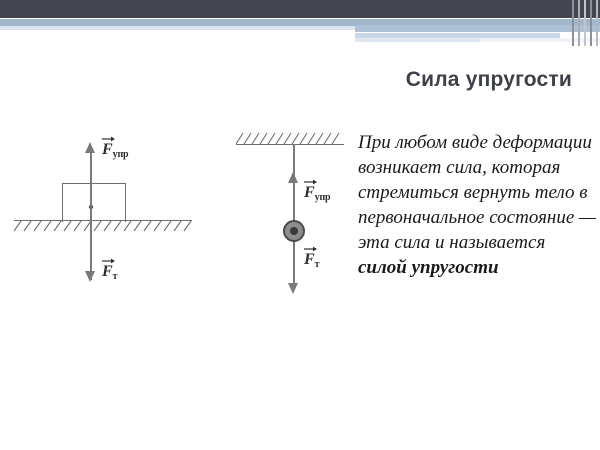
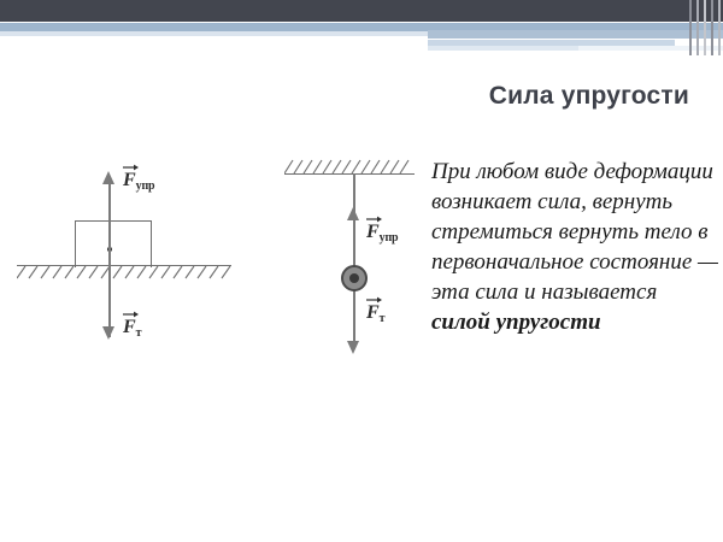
  Сила упругости
  Fупр
  Fт
  Fупр
  Fт
- При любом виде деформации возникает сила, которая стремиться вернуть тело в первоначальное состояние — эта сила и называется силой упругости
+ При любом виде деформации возникает сила, вернуть стремиться вернуть тело в первоначальное состояние — эта сила и называется силой упругости
